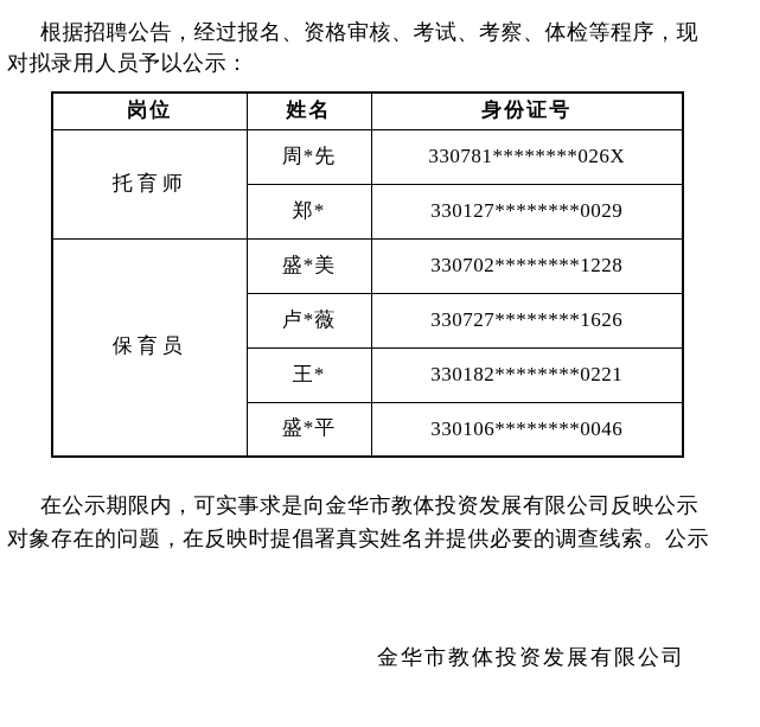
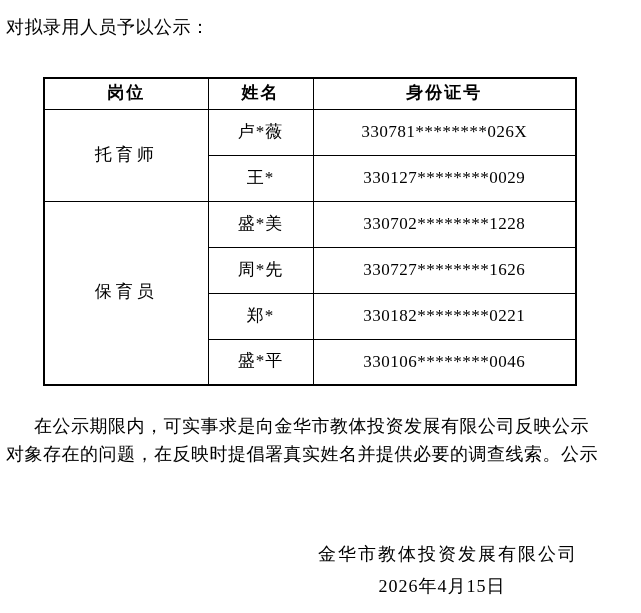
- 根据招聘公告，经过报名、资格审核、考试、考察、体检等程序，现
  对拟录用人员予以公示：
  岗位	姓名	身份证号
- 托育师	周*先	330781********026X
+ 托育师	卢*薇	330781********026X
- 郑*	330127********0029
+ 王*	330127********0029
  保育员	盛*美	330702********1228
- 卢*薇	330727********1626
+ 周*先	330727********1626
- 王*	330182********0221
+ 郑*	330182********0221
  盛*平	330106********0046
  在公示期限内，可实事求是向金华市教体投资发展有限公司反映公示
  对象存在的问题，在反映时提倡署真实姓名并提供必要的调查线索。公示
  金华市教体投资发展有限公司
+ 2026年4月15日
